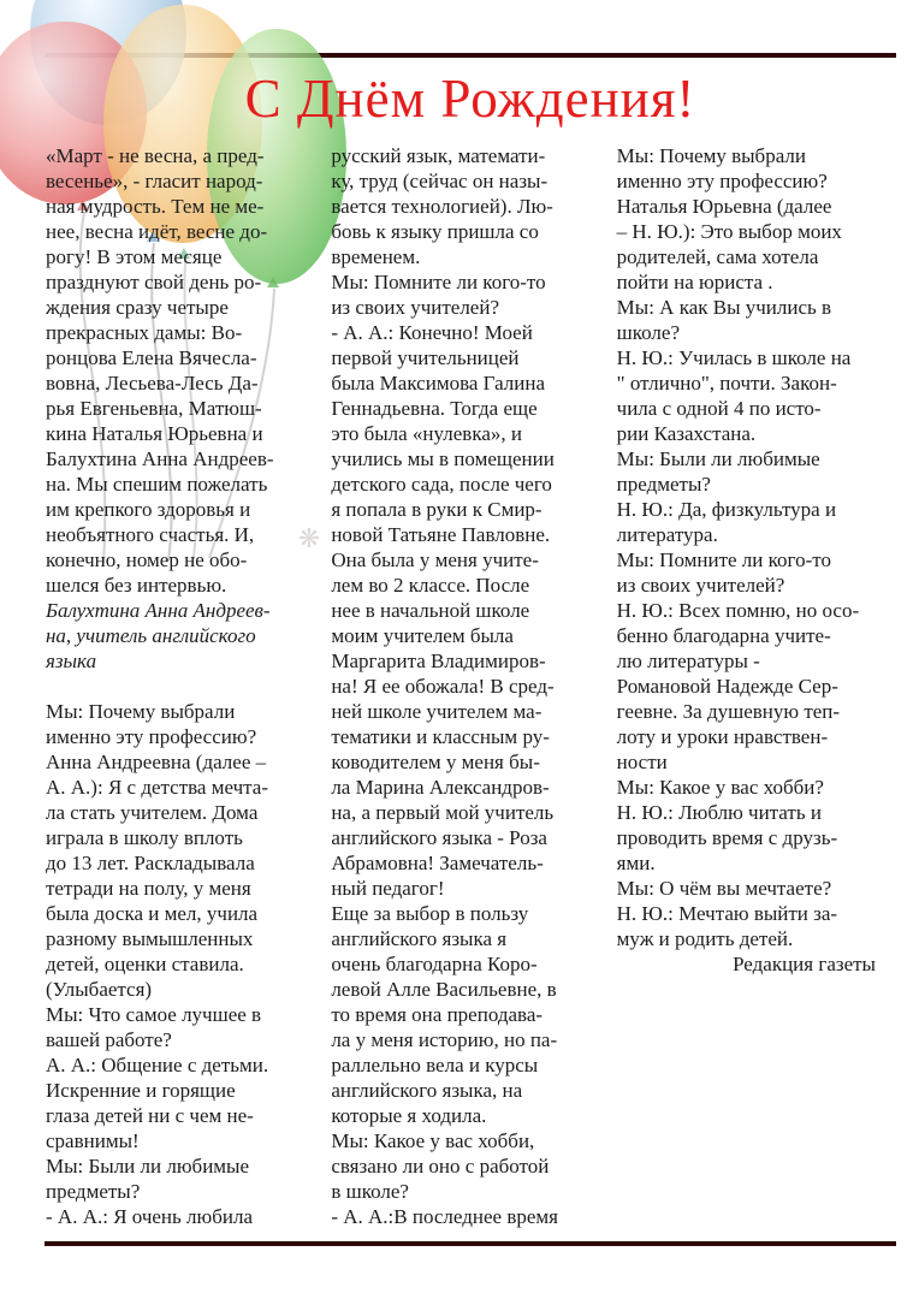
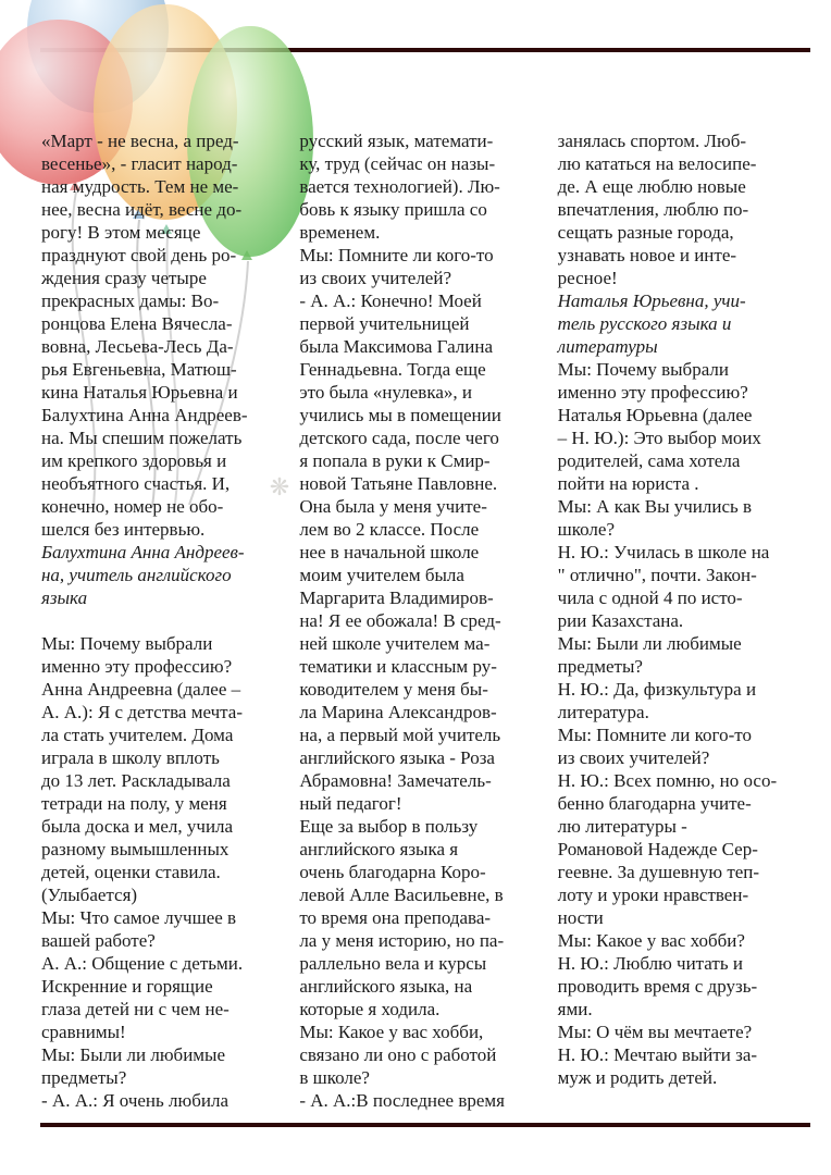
- С Днём Рождения!
  «Март - не весна, а пред-
  весенье», - гласит народ-
  ная мудрость. Тем не ме-
  нее, весна идёт, весне до-
  рогу! В этом месяце
  празднуют свой день ро-
  ждения сразу четыре
  прекрасных дамы: Во-
  ронцова Елена Вячесла-
  вовна, Лесьева-Лесь Да-
  рья Евгеньевна, Матюш-
  кина Наталья Юрьевна и
  Балухтина Анна Андреев-
  на. Мы спешим пожелать
  им крепкого здоровья и
  необъятного счастья. И,
  конечно, номер не обо-
  шелся без интервью.
  Балухтина Анна Андреев-
  на, учитель английского
  языка
  Мы: Почему выбрали
  именно эту профессию?
  Анна Андреевна (далее –
  А. А.): Я с детства мечта-
  ла стать учителем. Дома
  играла в школу вплоть
  до 13 лет. Раскладывала
  тетради на полу, у меня
  была доска и мел, учила
  разному вымышленных
  детей, оценки ставила.
  (Улыбается)
  Мы: Что самое лучшее в
  вашей работе?
  А. А.: Общение с детьми.
  Искренние и горящие
  глаза детей ни с чем не-
  сравнимы!
  Мы: Были ли любимые
  предметы?
  - А. А.: Я очень любила
  русский язык, математи-
  ку, труд (сейчас он назы-
  вается технологией). Лю-
  бовь к языку пришла со
  временем.
  Мы: Помните ли кого-то
  из своих учителей?
  - А. А.: Конечно! Моей
  первой учительницей
  была Максимова Галина
  Геннадьевна. Тогда еще
  это была «нулевка», и
  учились мы в помещении
  детского сада, после чего
  я попала в руки к Смир-
  новой Татьяне Павловне.
  Она была у меня учите-
  лем во 2 классе. После
  нее в начальной школе
  моим учителем была
  Маргарита Владимиров-
  на! Я ее обожала! В сред-
  ней школе учителем ма-
  тематики и классным ру-
  ководителем у меня бы-
  ла Марина Александров-
  на, а первый мой учитель
  английского языка - Роза
  Абрамовна! Замечатель-
  ный педагог!
  Еще за выбор в пользу
  английского языка я
  очень благодарна Коро-
  левой Алле Васильевне, в
  то время она преподава-
  ла у меня историю, но па-
  раллельно вела и курсы
  английского языка, на
  которые я ходила.
  Мы: Какое у вас хобби,
  связано ли оно с работой
  в школе?
  - А. А.:В последнее время
+ занялась спортом. Люб-
+ лю кататься на велосипе-
+ де. А еще люблю новые
+ впечатления, люблю по-
+ сещать разные города,
+ узнавать новое и инте-
+ ресное!
+ Наталья Юрьевна, учи-
+ тель русского языка и
+ литературы
  Мы: Почему выбрали
  именно эту профессию?
  Наталья Юрьевна (далее
  – Н. Ю.): Это выбор моих
  родителей, сама хотела
  пойти на юриста .
  Мы: А как Вы учились в
  школе?
  Н. Ю.: Училась в школе на
  " отлично", почти. Закон-
  чила с одной 4 по исто-
  рии Казахстана.
  Мы: Были ли любимые
  предметы?
  Н. Ю.: Да, физкультура и
  литература.
  Мы: Помните ли кого-то
  из своих учителей?
  Н. Ю.: Всех помню, но осо-
  бенно благодарна учите-
  лю литературы -
  Романовой Надежде Сер-
  геевне. За душевную теп-
  лоту и уроки нравствен-
  ности
  Мы: Какое у вас хобби?
  Н. Ю.: Люблю читать и
  проводить время с друзь-
  ями.
  Мы: О чём вы мечтаете?
  Н. Ю.: Мечтаю выйти за-
  муж и родить детей.
- Редакция газеты
  ❋
